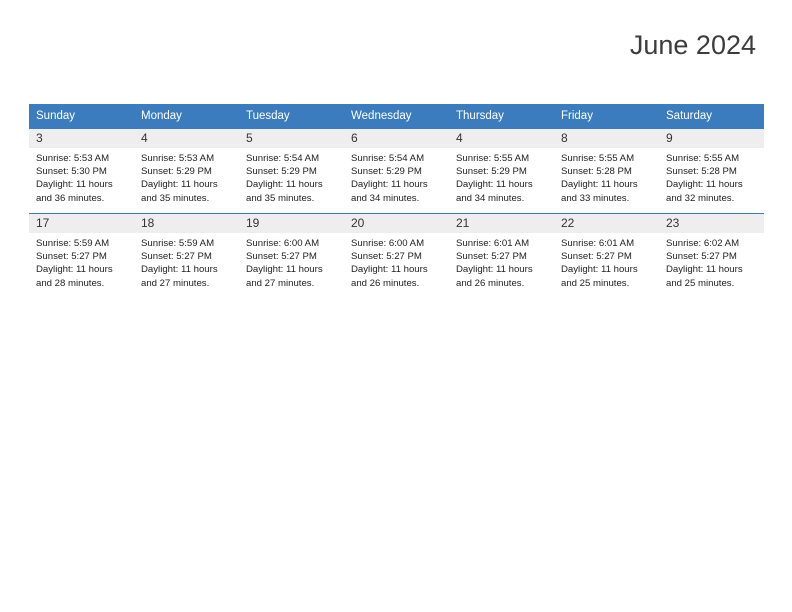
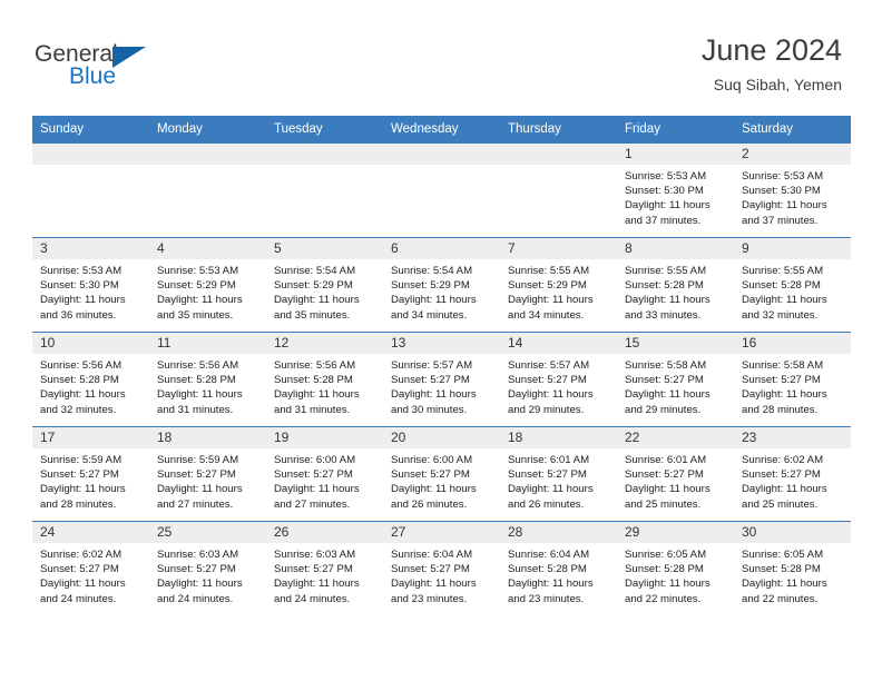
+ General
+ Blue
  June 2024
+ Suq Sibah, Yemen
  Sunday	Monday	Tuesday	Wednesday	Thursday	Friday	Saturday
+ 					1Sunrise: 5:53 AMSunset: 5:30 PMDaylight: 11 hoursand 37 minutes.	2Sunrise: 5:53 AMSunset: 5:30 PMDaylight: 11 hoursand 37 minutes.
- 3Sunrise: 5:53 AMSunset: 5:30 PMDaylight: 11 hoursand 36 minutes.	4Sunrise: 5:53 AMSunset: 5:29 PMDaylight: 11 hoursand 35 minutes.	5Sunrise: 5:54 AMSunset: 5:29 PMDaylight: 11 hoursand 35 minutes.	6Sunrise: 5:54 AMSunset: 5:29 PMDaylight: 11 hoursand 34 minutes.	4Sunrise: 5:55 AMSunset: 5:29 PMDaylight: 11 hoursand 34 minutes.	8Sunrise: 5:55 AMSunset: 5:28 PMDaylight: 11 hoursand 33 minutes.	9Sunrise: 5:55 AMSunset: 5:28 PMDaylight: 11 hoursand 32 minutes.
+ 3Sunrise: 5:53 AMSunset: 5:30 PMDaylight: 11 hoursand 36 minutes.	4Sunrise: 5:53 AMSunset: 5:29 PMDaylight: 11 hoursand 35 minutes.	5Sunrise: 5:54 AMSunset: 5:29 PMDaylight: 11 hoursand 35 minutes.	6Sunrise: 5:54 AMSunset: 5:29 PMDaylight: 11 hoursand 34 minutes.	7Sunrise: 5:55 AMSunset: 5:29 PMDaylight: 11 hoursand 34 minutes.	8Sunrise: 5:55 AMSunset: 5:28 PMDaylight: 11 hoursand 33 minutes.	9Sunrise: 5:55 AMSunset: 5:28 PMDaylight: 11 hoursand 32 minutes.
+ 10Sunrise: 5:56 AMSunset: 5:28 PMDaylight: 11 hoursand 32 minutes.	11Sunrise: 5:56 AMSunset: 5:28 PMDaylight: 11 hoursand 31 minutes.	12Sunrise: 5:56 AMSunset: 5:28 PMDaylight: 11 hoursand 31 minutes.	13Sunrise: 5:57 AMSunset: 5:27 PMDaylight: 11 hoursand 30 minutes.	14Sunrise: 5:57 AMSunset: 5:27 PMDaylight: 11 hoursand 29 minutes.	15Sunrise: 5:58 AMSunset: 5:27 PMDaylight: 11 hoursand 29 minutes.	16Sunrise: 5:58 AMSunset: 5:27 PMDaylight: 11 hoursand 28 minutes.
- 17Sunrise: 5:59 AMSunset: 5:27 PMDaylight: 11 hoursand 28 minutes.	18Sunrise: 5:59 AMSunset: 5:27 PMDaylight: 11 hoursand 27 minutes.	19Sunrise: 6:00 AMSunset: 5:27 PMDaylight: 11 hoursand 27 minutes.	20Sunrise: 6:00 AMSunset: 5:27 PMDaylight: 11 hoursand 26 minutes.	21Sunrise: 6:01 AMSunset: 5:27 PMDaylight: 11 hoursand 26 minutes.	22Sunrise: 6:01 AMSunset: 5:27 PMDaylight: 11 hoursand 25 minutes.	23Sunrise: 6:02 AMSunset: 5:27 PMDaylight: 11 hoursand 25 minutes.
+ 17Sunrise: 5:59 AMSunset: 5:27 PMDaylight: 11 hoursand 28 minutes.	18Sunrise: 5:59 AMSunset: 5:27 PMDaylight: 11 hoursand 27 minutes.	19Sunrise: 6:00 AMSunset: 5:27 PMDaylight: 11 hoursand 27 minutes.	20Sunrise: 6:00 AMSunset: 5:27 PMDaylight: 11 hoursand 26 minutes.	18Sunrise: 6:01 AMSunset: 5:27 PMDaylight: 11 hoursand 26 minutes.	22Sunrise: 6:01 AMSunset: 5:27 PMDaylight: 11 hoursand 25 minutes.	23Sunrise: 6:02 AMSunset: 5:27 PMDaylight: 11 hoursand 25 minutes.
+ 24Sunrise: 6:02 AMSunset: 5:27 PMDaylight: 11 hoursand 24 minutes.	25Sunrise: 6:03 AMSunset: 5:27 PMDaylight: 11 hoursand 24 minutes.	26Sunrise: 6:03 AMSunset: 5:27 PMDaylight: 11 hoursand 24 minutes.	27Sunrise: 6:04 AMSunset: 5:27 PMDaylight: 11 hoursand 23 minutes.	28Sunrise: 6:04 AMSunset: 5:28 PMDaylight: 11 hoursand 23 minutes.	29Sunrise: 6:05 AMSunset: 5:28 PMDaylight: 11 hoursand 22 minutes.	30Sunrise: 6:05 AMSunset: 5:28 PMDaylight: 11 hoursand 22 minutes.
